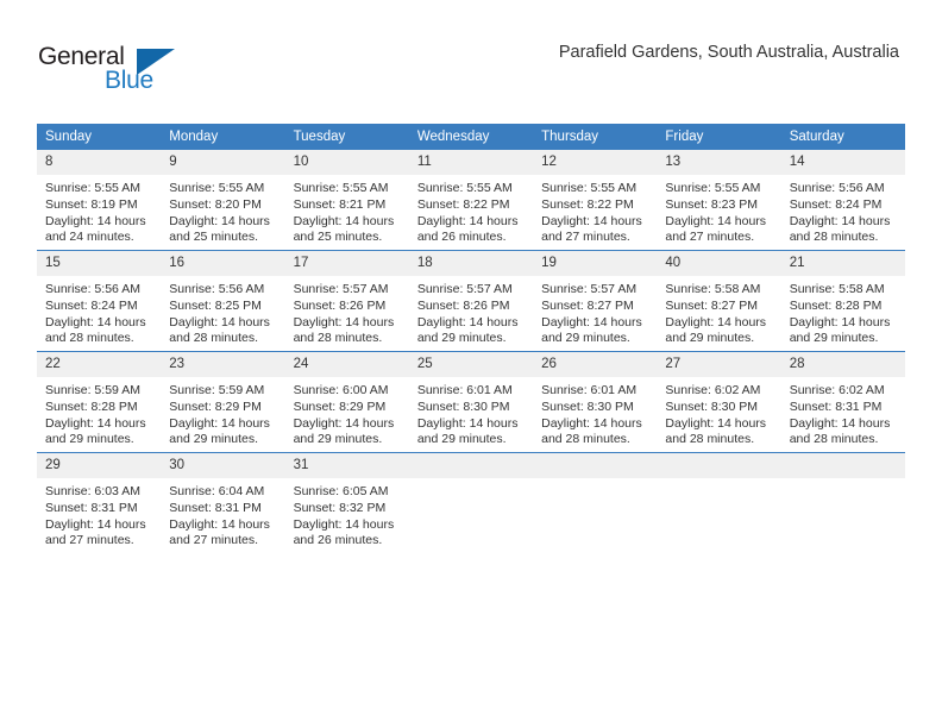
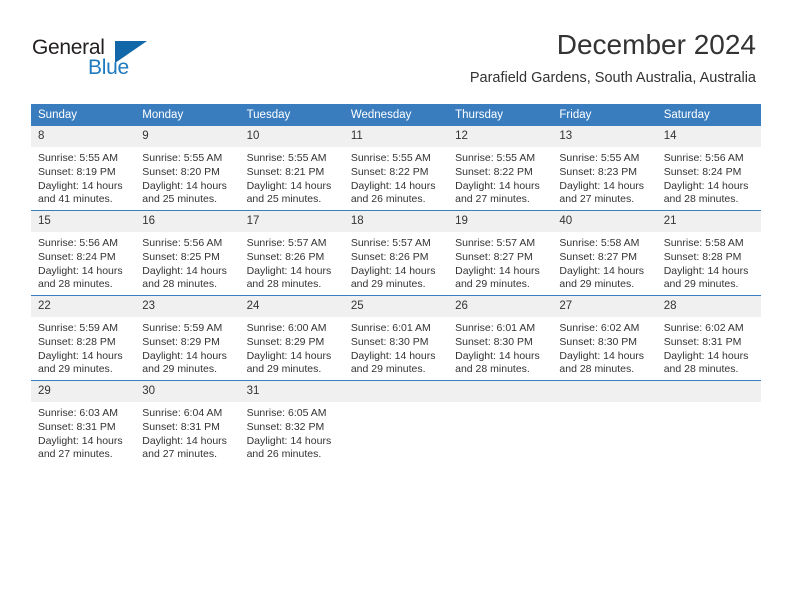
  General
  Blue
+ December 2024
  Parafield Gardens, South Australia, Australia
  Sunday	Monday	Tuesday	Wednesday	Thursday	Friday	Saturday
- 8Sunrise: 5:55 AMSunset: 8:19 PMDaylight: 14 hours and 24 minutes.	9Sunrise: 5:55 AMSunset: 8:20 PMDaylight: 14 hours and 25 minutes.	10Sunrise: 5:55 AMSunset: 8:21 PMDaylight: 14 hours and 25 minutes.	11Sunrise: 5:55 AMSunset: 8:22 PMDaylight: 14 hours and 26 minutes.	12Sunrise: 5:55 AMSunset: 8:22 PMDaylight: 14 hours and 27 minutes.	13Sunrise: 5:55 AMSunset: 8:23 PMDaylight: 14 hours and 27 minutes.	14Sunrise: 5:56 AMSunset: 8:24 PMDaylight: 14 hours and 28 minutes.
+ 8Sunrise: 5:55 AMSunset: 8:19 PMDaylight: 14 hours and 41 minutes.	9Sunrise: 5:55 AMSunset: 8:20 PMDaylight: 14 hours and 25 minutes.	10Sunrise: 5:55 AMSunset: 8:21 PMDaylight: 14 hours and 25 minutes.	11Sunrise: 5:55 AMSunset: 8:22 PMDaylight: 14 hours and 26 minutes.	12Sunrise: 5:55 AMSunset: 8:22 PMDaylight: 14 hours and 27 minutes.	13Sunrise: 5:55 AMSunset: 8:23 PMDaylight: 14 hours and 27 minutes.	14Sunrise: 5:56 AMSunset: 8:24 PMDaylight: 14 hours and 28 minutes.
  15Sunrise: 5:56 AMSunset: 8:24 PMDaylight: 14 hours and 28 minutes.	16Sunrise: 5:56 AMSunset: 8:25 PMDaylight: 14 hours and 28 minutes.	17Sunrise: 5:57 AMSunset: 8:26 PMDaylight: 14 hours and 28 minutes.	18Sunrise: 5:57 AMSunset: 8:26 PMDaylight: 14 hours and 29 minutes.	19Sunrise: 5:57 AMSunset: 8:27 PMDaylight: 14 hours and 29 minutes.	40Sunrise: 5:58 AMSunset: 8:27 PMDaylight: 14 hours and 29 minutes.	21Sunrise: 5:58 AMSunset: 8:28 PMDaylight: 14 hours and 29 minutes.
  22Sunrise: 5:59 AMSunset: 8:28 PMDaylight: 14 hours and 29 minutes.	23Sunrise: 5:59 AMSunset: 8:29 PMDaylight: 14 hours and 29 minutes.	24Sunrise: 6:00 AMSunset: 8:29 PMDaylight: 14 hours and 29 minutes.	25Sunrise: 6:01 AMSunset: 8:30 PMDaylight: 14 hours and 29 minutes.	26Sunrise: 6:01 AMSunset: 8:30 PMDaylight: 14 hours and 28 minutes.	27Sunrise: 6:02 AMSunset: 8:30 PMDaylight: 14 hours and 28 minutes.	28Sunrise: 6:02 AMSunset: 8:31 PMDaylight: 14 hours and 28 minutes.
  29Sunrise: 6:03 AMSunset: 8:31 PMDaylight: 14 hours and 27 minutes.	30Sunrise: 6:04 AMSunset: 8:31 PMDaylight: 14 hours and 27 minutes.	31Sunrise: 6:05 AMSunset: 8:32 PMDaylight: 14 hours and 26 minutes.
